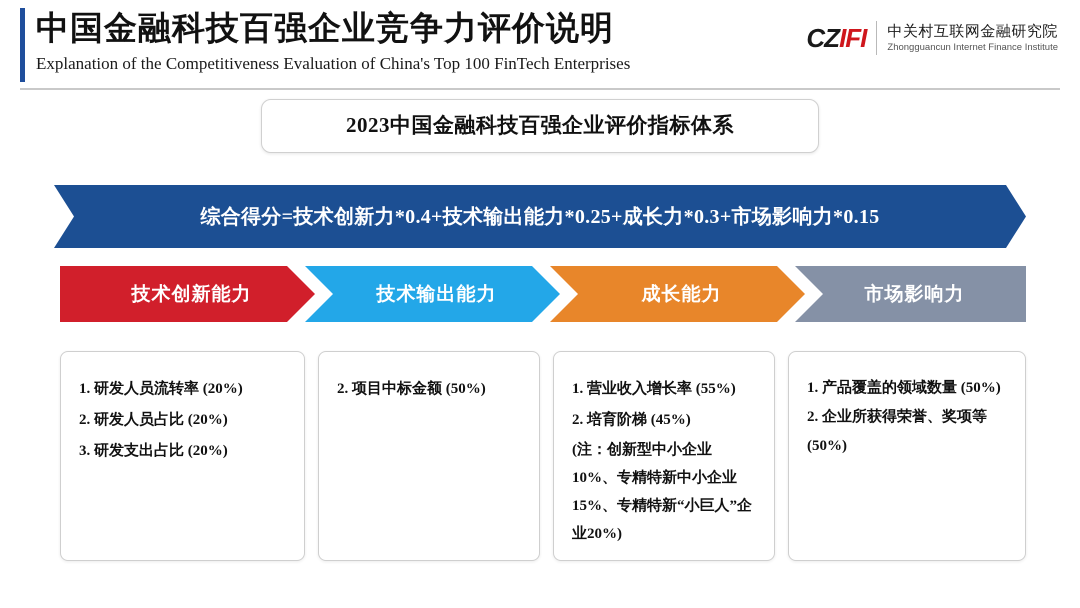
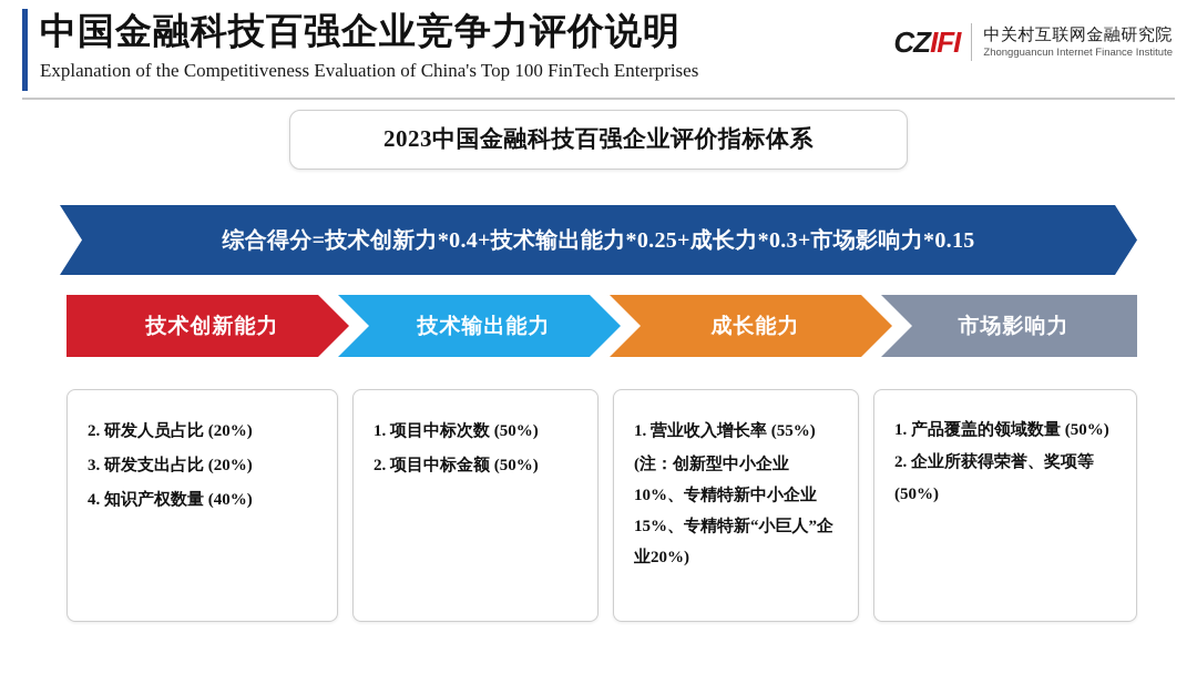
  中国金融科技百强企业竞争力评价说明
  Explanation of the Competitiveness Evaluation of China's Top 100 FinTech Enterprises
  CZ
  IFI
  中关村互联网金融研究院
  Zhongguancun Internet Finance Institute
  2023中国金融科技百强企业评价指标体系
  综合得分=技术创新力*0.4+技术输出能力*0.25+成长力*0.3+市场影响力*0.15
  技术创新能力
  技术输出能力
  成长能力
  市场影响力
- 1. 研发人员流转率 (20%)
  2. 研发人员占比 (20%)
  3. 研发支出占比 (20%)
+ 4. 知识产权数量 (40%)
+ 1. 项目中标次数 (50%)
  2. 项目中标金额 (50%)
  1. 营业收入增长率 (55%)
- 2. 培育阶梯 (45%)
  (注：创新型中小企业10%、专精特新中小企业15%、专精特新“小巨人”企业20%)
  1. 产品覆盖的领域数量 (50%)
  2. 企业所获得荣誉、奖项等 (50%)
